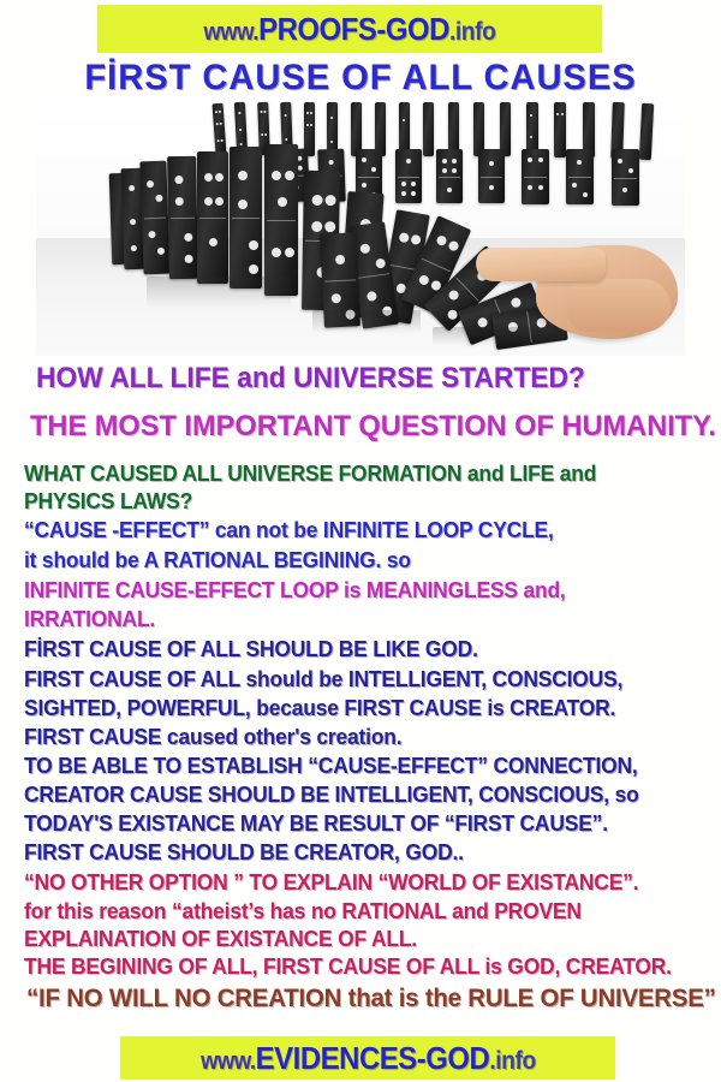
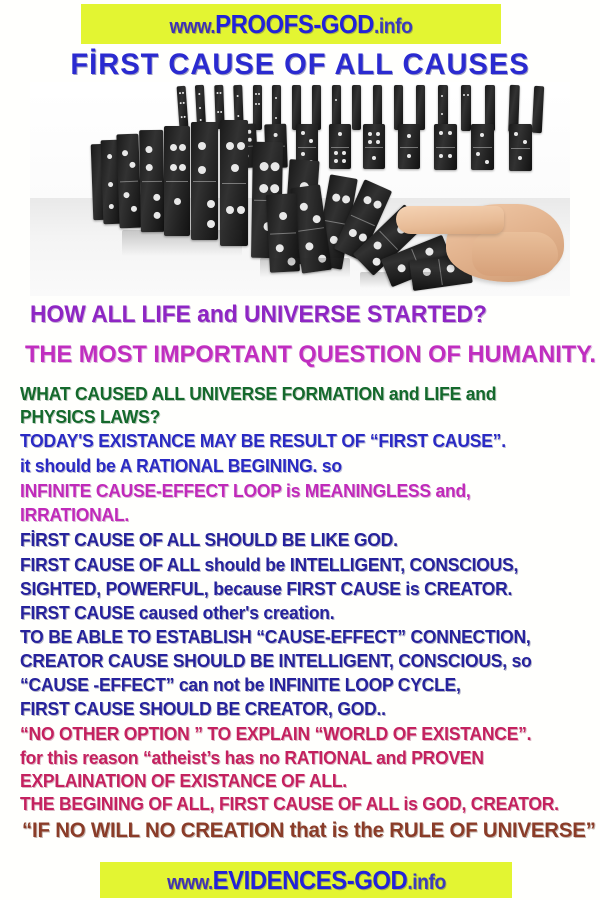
  www.PROOFS-GOD.info
  FİRST CAUSE OF ALL CAUSES
  HOW ALL LIFE and UNIVERSE STARTED?
  THE MOST IMPORTANT QUESTION OF HUMANITY.
  WHAT CAUSED ALL UNIVERSE FORMATION and LIFE and
  PHYSICS LAWS?
- “CAUSE -EFFECT” can not be INFINITE LOOP CYCLE,
+ TODAY'S EXISTANCE MAY BE RESULT OF “FIRST CAUSE”.
  it should be A RATIONAL BEGINING. so
  INFINITE CAUSE-EFFECT LOOP is MEANINGLESS and,
  IRRATIONAL.
  FİRST CAUSE OF ALL SHOULD BE LIKE GOD.
  FIRST CAUSE OF ALL should be INTELLIGENT, CONSCIOUS,
  SIGHTED, POWERFUL, because FIRST CAUSE is CREATOR.
  FIRST CAUSE caused other's creation.
  TO BE ABLE TO ESTABLISH “CAUSE-EFFECT” CONNECTION,
  CREATOR CAUSE SHOULD BE INTELLIGENT, CONSCIOUS, so
- TODAY'S EXISTANCE MAY BE RESULT OF “FIRST CAUSE”.
+ “CAUSE -EFFECT” can not be INFINITE LOOP CYCLE,
  FIRST CAUSE SHOULD BE CREATOR, GOD..
  “NO OTHER OPTION ” TO EXPLAIN “WORLD OF EXISTANCE”.
  for this reason “atheist’s has no RATIONAL and PROVEN
  EXPLAINATION OF EXISTANCE OF ALL.
  THE BEGINING OF ALL, FIRST CAUSE OF ALL is GOD, CREATOR.
  “IF NO WILL NO CREATION that is the RULE OF UNIVERSE”
  www.EVIDENCES-GOD.info
